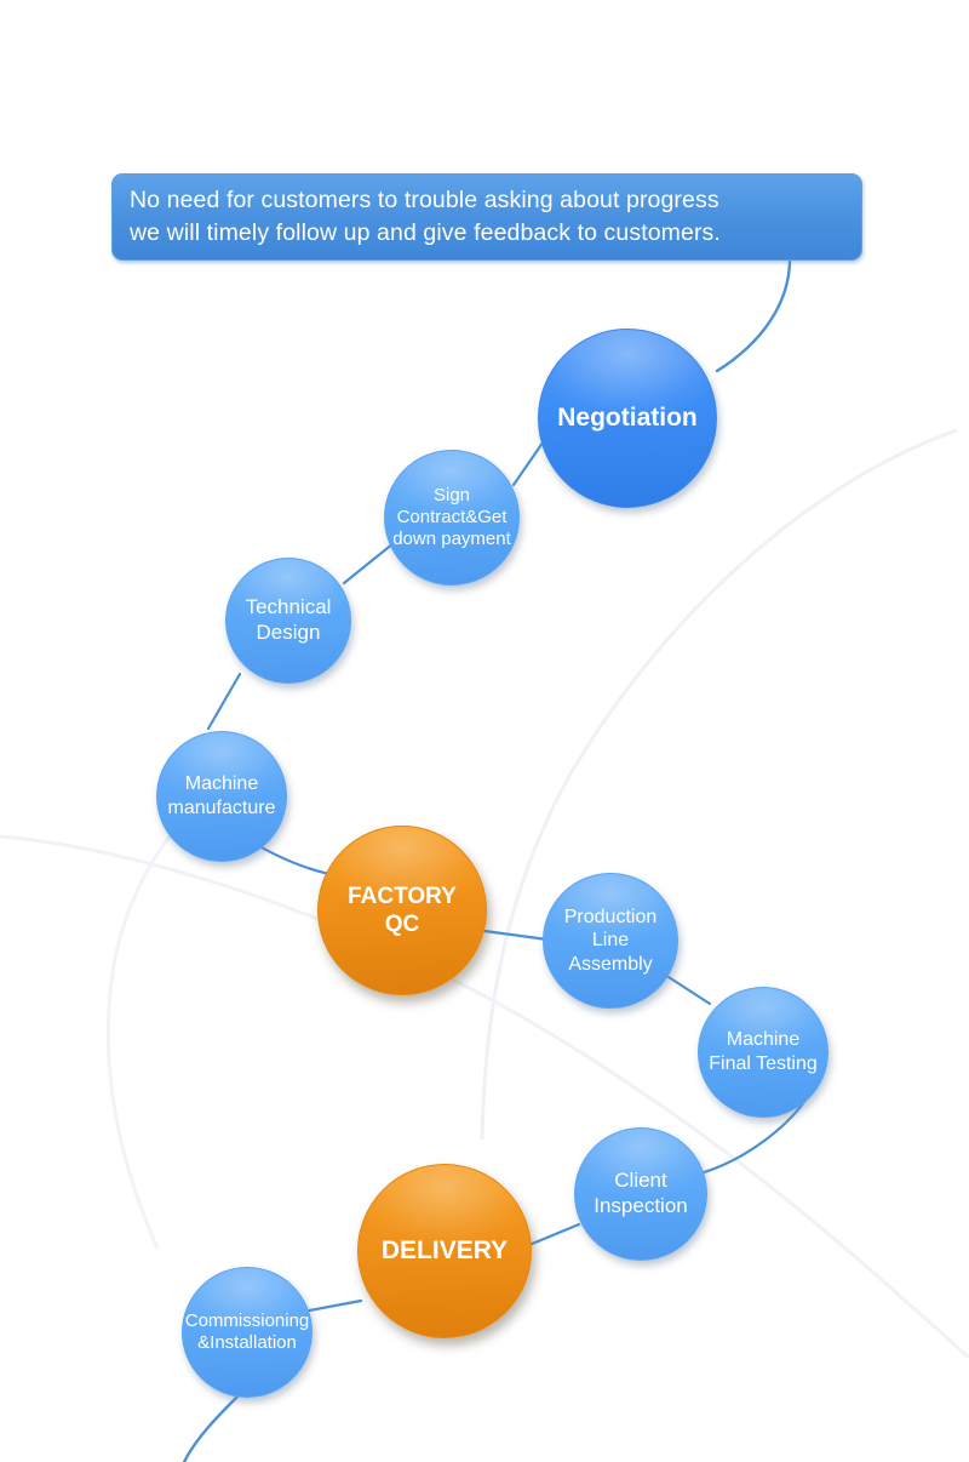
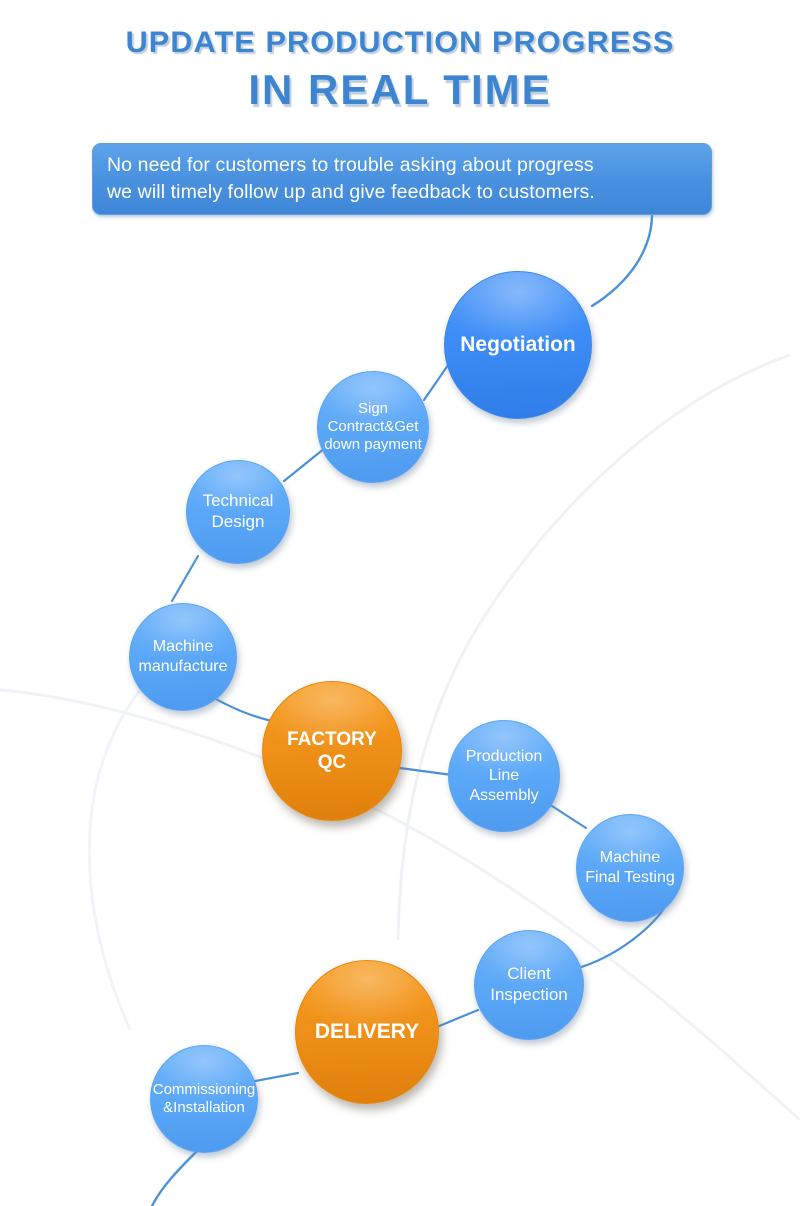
+ UPDATE PRODUCTION PROGRESS
+ IN REAL TIME
  No need for customers to trouble asking about progress
  we will timely follow up and give feedback to customers.
  Negotiation
  Sign
  Contract&Get
  down payment
  Technical
  Design
  Machine
  manufacture
  FACTORY
  QC
  Production
  Line
  Assembly
  Machine
  Final Testing
  Client
  Inspection
  DELIVERY
  Commissioning
  &Installation
